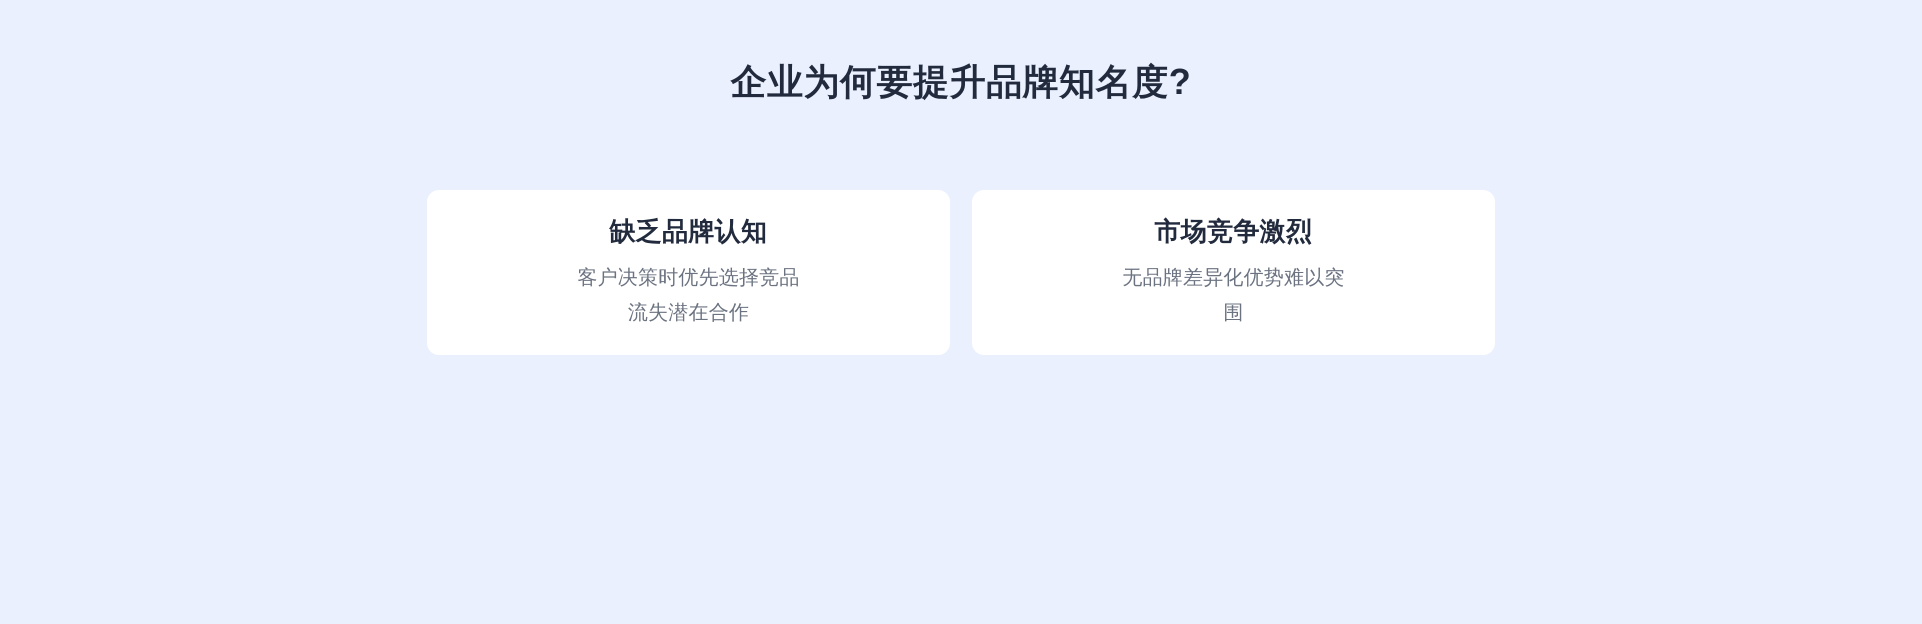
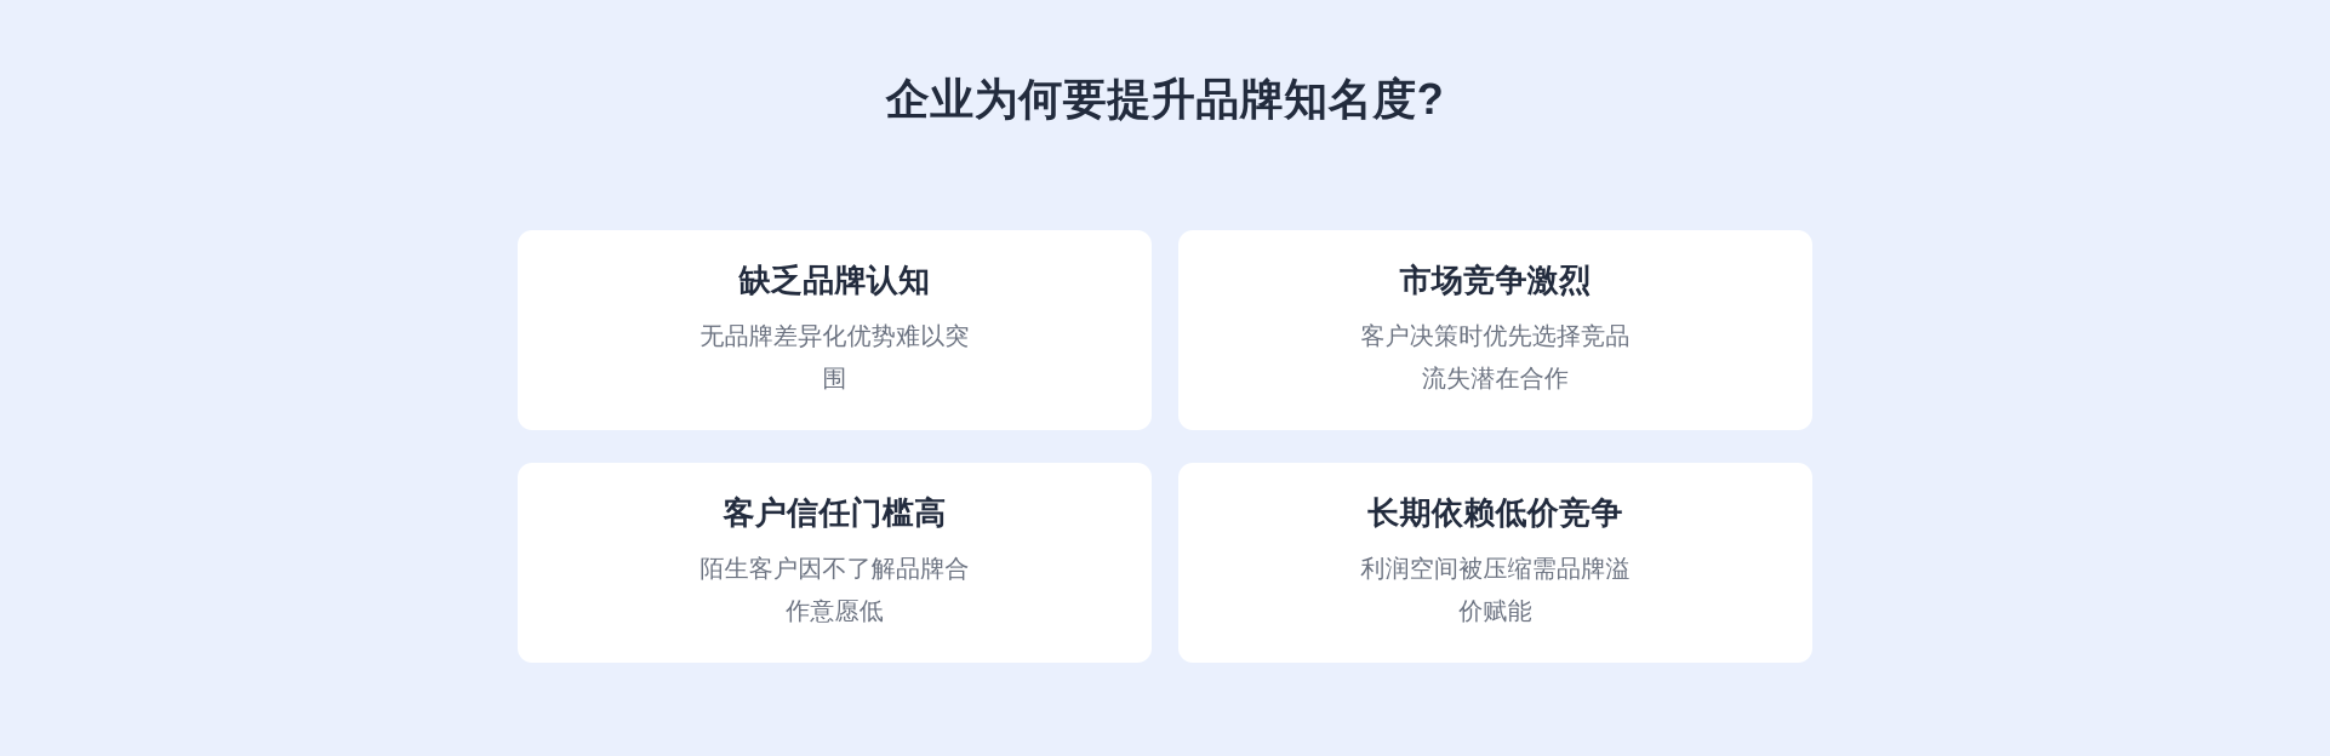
  企业为何要提升品牌知名度?
  缺乏品牌认知
- 客户决策时优先选择竞品流失潜在合作
+ 无品牌差异化优势难以突围
  市场竞争激烈
- 无品牌差异化优势难以突围
+ 客户决策时优先选择竞品流失潜在合作
+ 客户信任门槛高
+ 陌生客户因不了解品牌合作意愿低
+ 长期依赖低价竞争
+ 利润空间被压缩需品牌溢价赋能
